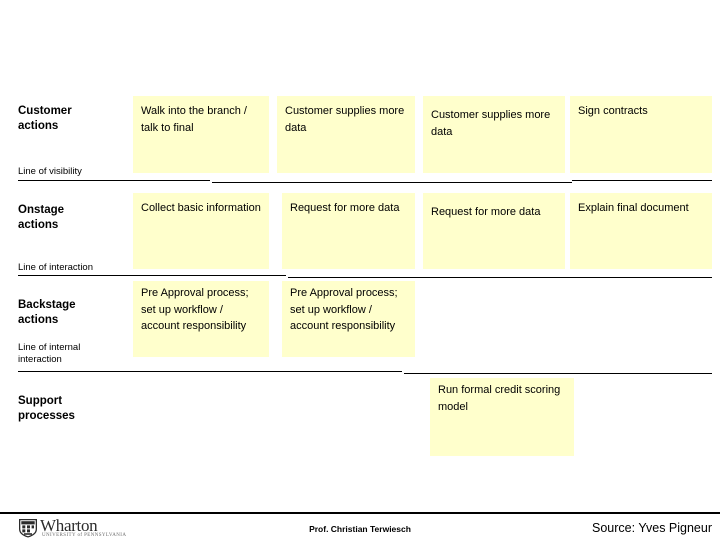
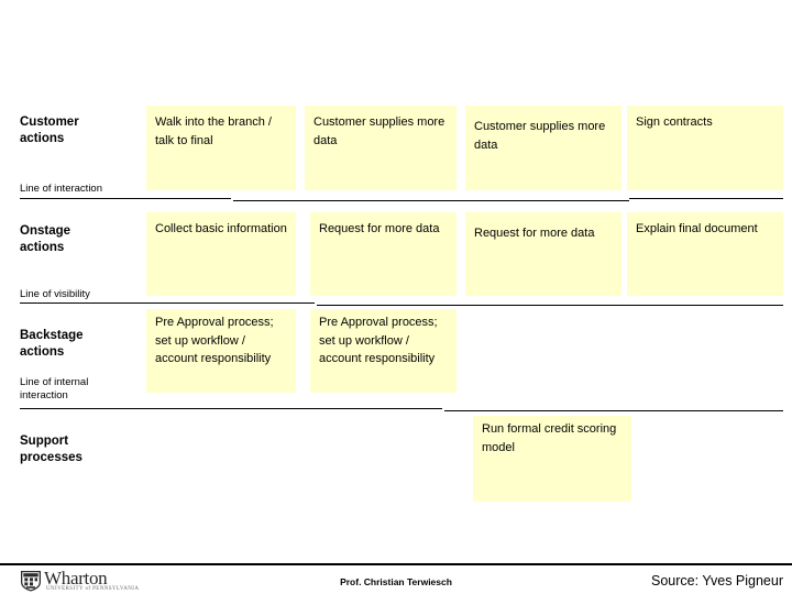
  Customer
  actions
  Walk into the branch / talk to final
  Customer supplies more data
  Customer supplies more data
  Sign contracts
- Line of visibility
+ Line of interaction
  Onstage
  actions
  Collect basic information
  Request for more data
  Request for more data
  Explain final document
- Line of interaction
+ Line of visibility
  Backstage
  actions
  Pre Approval process; set up workflow / account responsibility
  Pre Approval process; set up workflow / account responsibility
  Line of internal
  interaction
  Support
  processes
  Run formal credit scoring model
  Wharton
  Prof. Christian Terwiesch
  Source: Yves Pigneur
